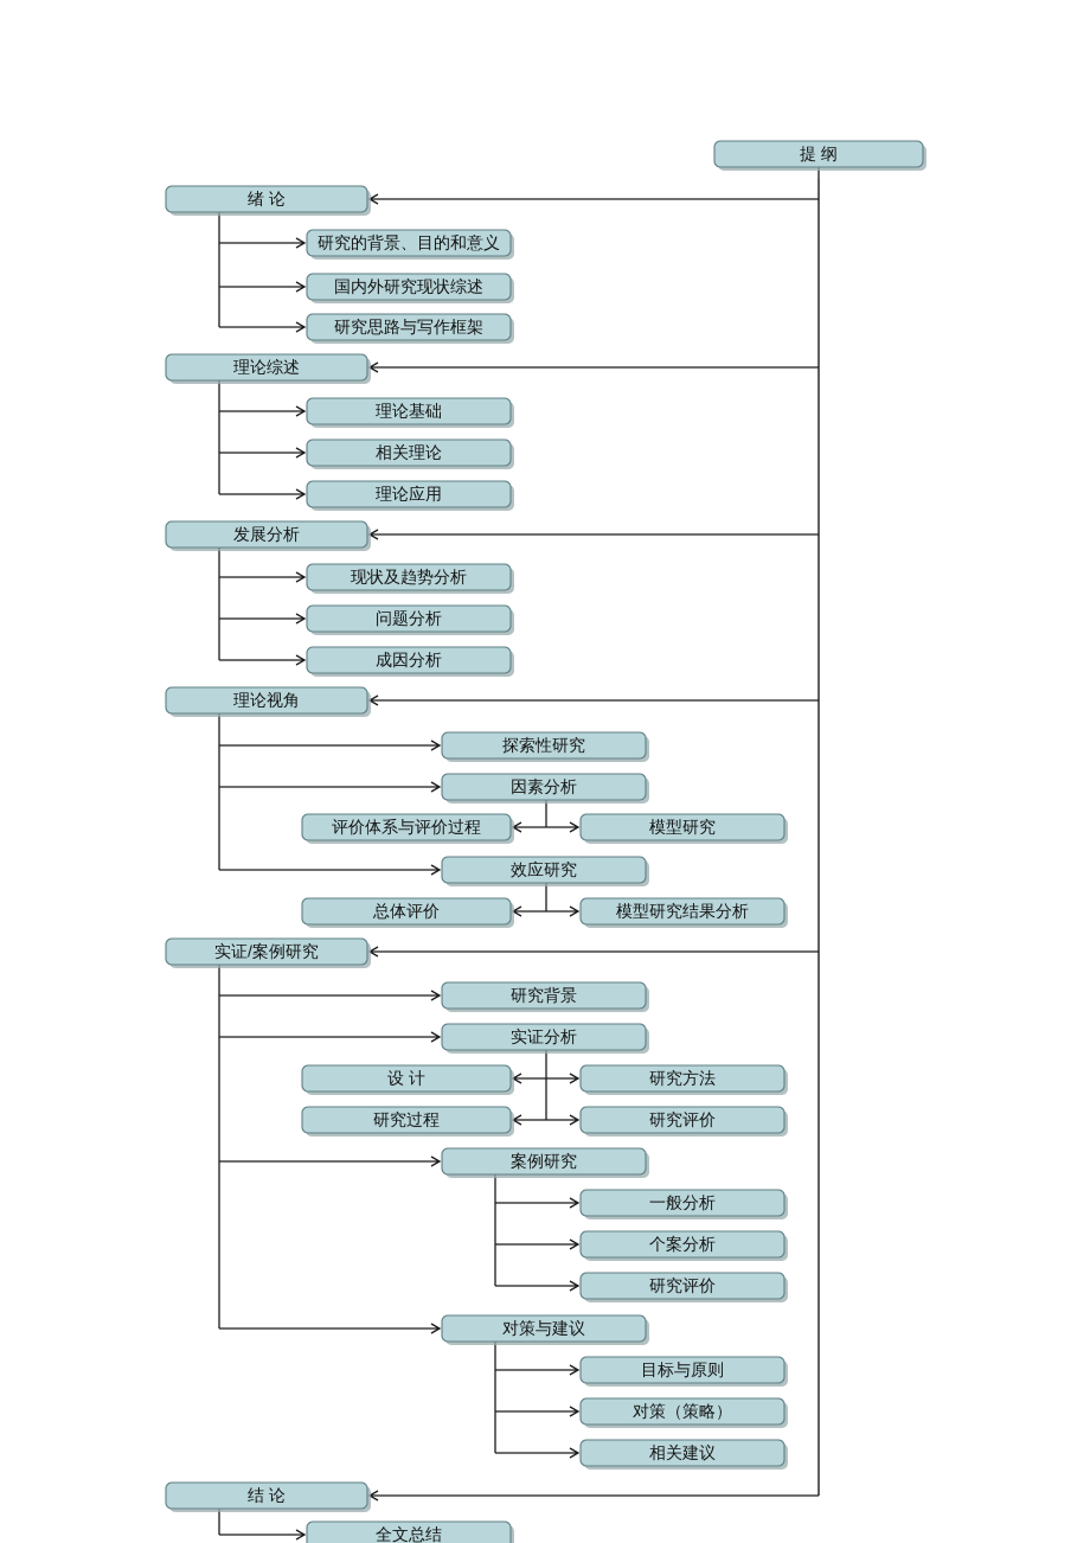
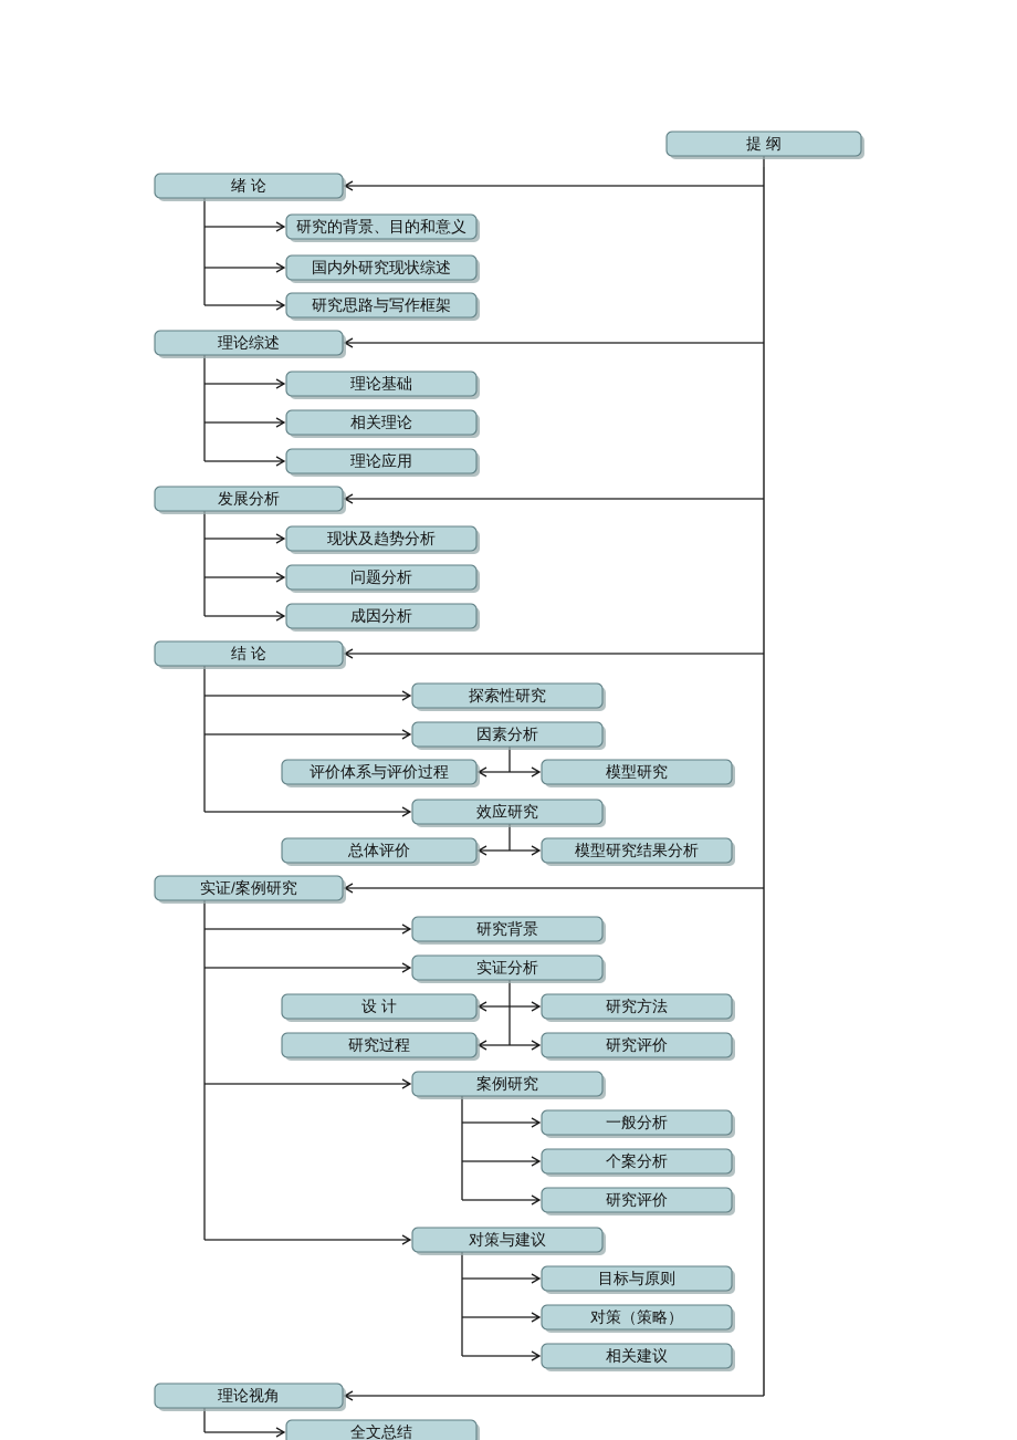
  提 纲
  绪 论
  研究的背景、目的和意义
  国内外研究现状综述
  研究思路与写作框架
  理论综述
  理论基础
  相关理论
  理论应用
  发展分析
  现状及趋势分析
  问题分析
  成因分析
- 理论视角
+ 结 论
  探索性研究
  因素分析
  效应研究
  评价体系与评价过程
  模型研究
  总体评价
  模型研究结果分析
  实证/案例研究
  研究背景
  实证分析
  案例研究
  对策与建议
  设 计
  研究方法
  研究过程
  研究评价
  一般分析
  个案分析
  研究评价
  目标与原则
  对策（策略）
  相关建议
- 结 论
+ 理论视角
  全文总结
